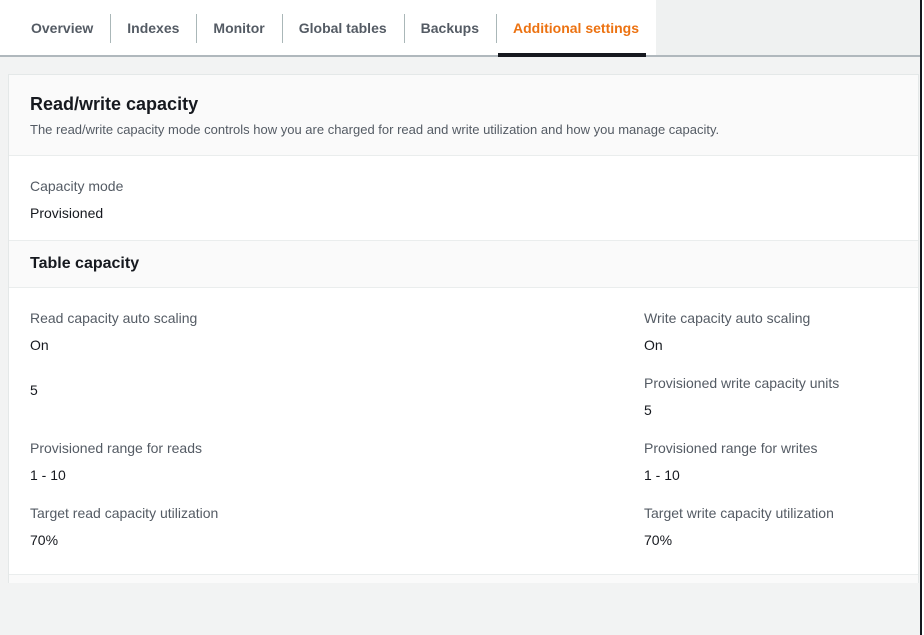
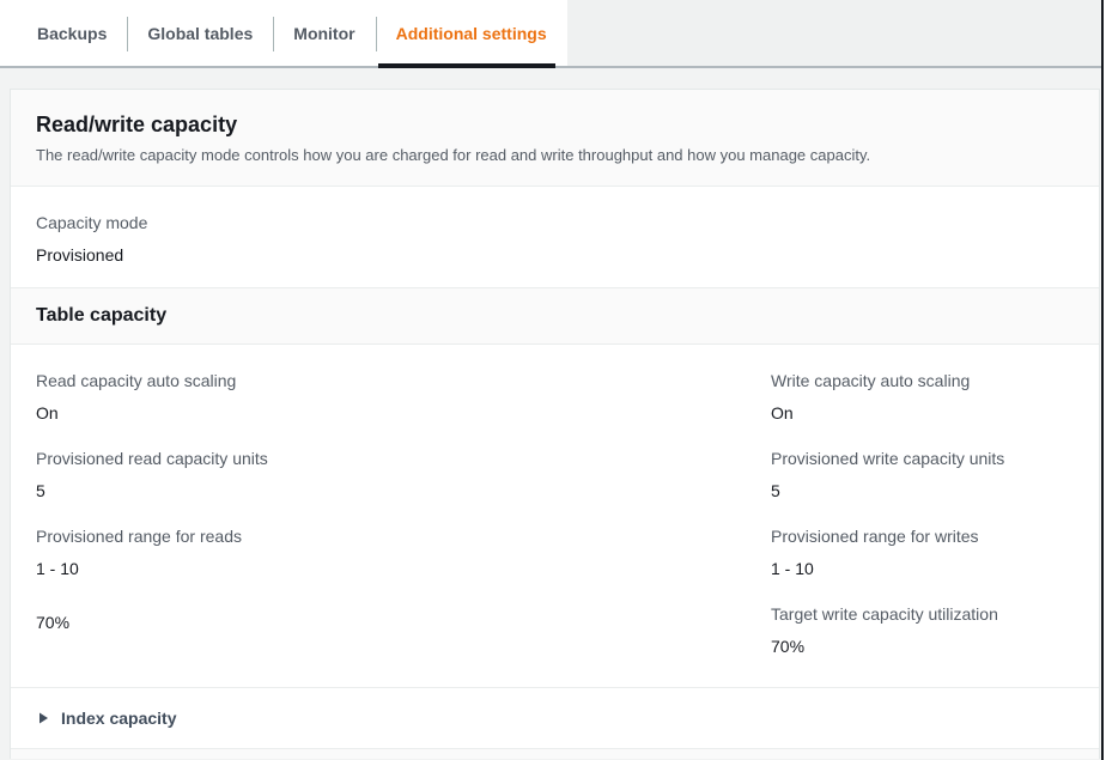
- Overview
- Indexes
- Monitor
+ Backups
  Global tables
- Backups
+ Monitor
  Additional settings
  Read/write capacity
- The read/write capacity mode controls how you are charged for read and write utilization and how you manage capacity.
+ The read/write capacity mode controls how you are charged for read and write throughput and how you manage capacity.
  Capacity mode
  Provisioned
  Table capacity
  Read capacity auto scaling
  On
  Write capacity auto scaling
  On
+ Provisioned read capacity units
  5
  Provisioned write capacity units
  5
  Provisioned range for reads
  1 - 10
  Provisioned range for writes
  1 - 10
- Target read capacity utilization
  70%
  Target write capacity utilization
  70%
+ Index capacity
